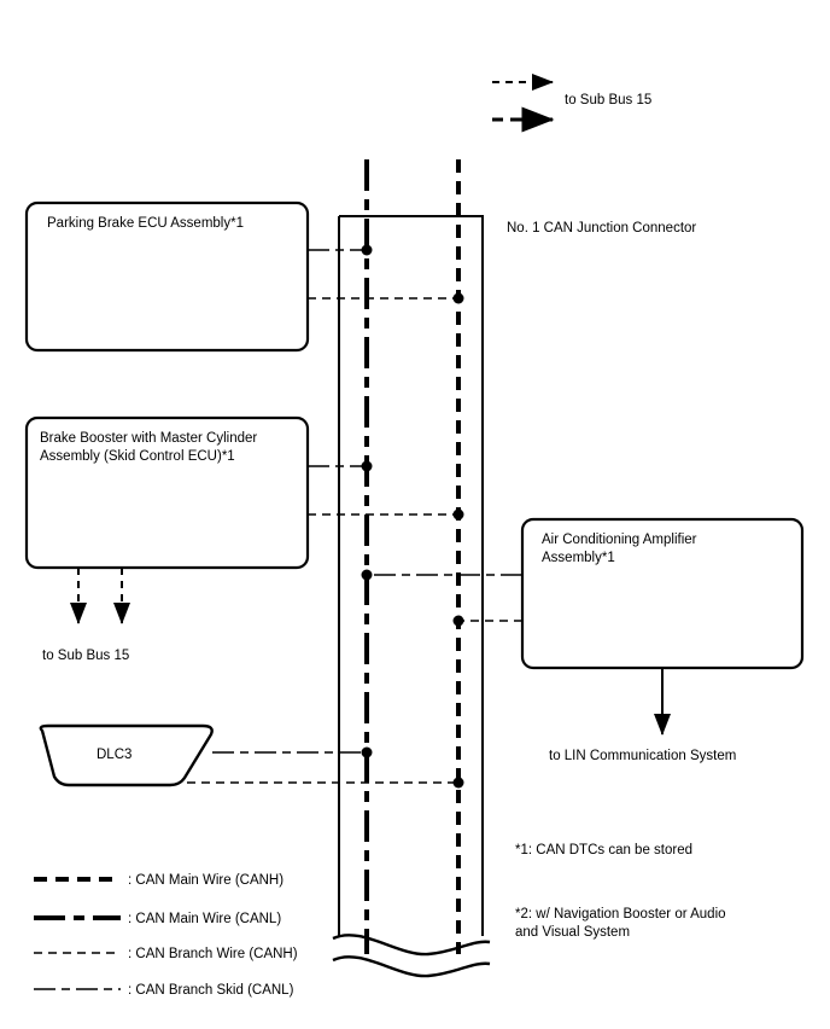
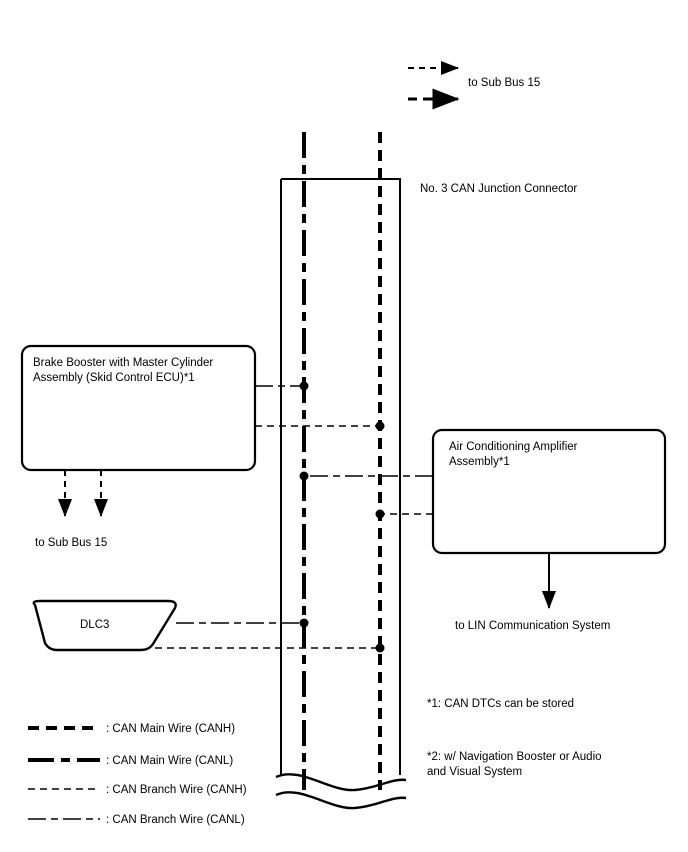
  to Sub Bus 15
- No. 1 CAN Junction Connector
+ No. 3 CAN Junction Connector
- Parking Brake ECU Assembly*1
  Brake Booster with Master Cylinder
  Assembly (Skid Control ECU)*1
  to Sub Bus 15
  Air Conditioning Amplifier
  Assembly*1
  to LIN Communication System
  DLC3
  : CAN Main Wire (CANH)
  : CAN Main Wire (CANL)
  : CAN Branch Wire (CANH)
- : CAN Branch Skid (CANL)
+ : CAN Branch Wire (CANL)
  *1: CAN DTCs can be stored
  *2: w/ Navigation Booster or Audio
  and Visual System
